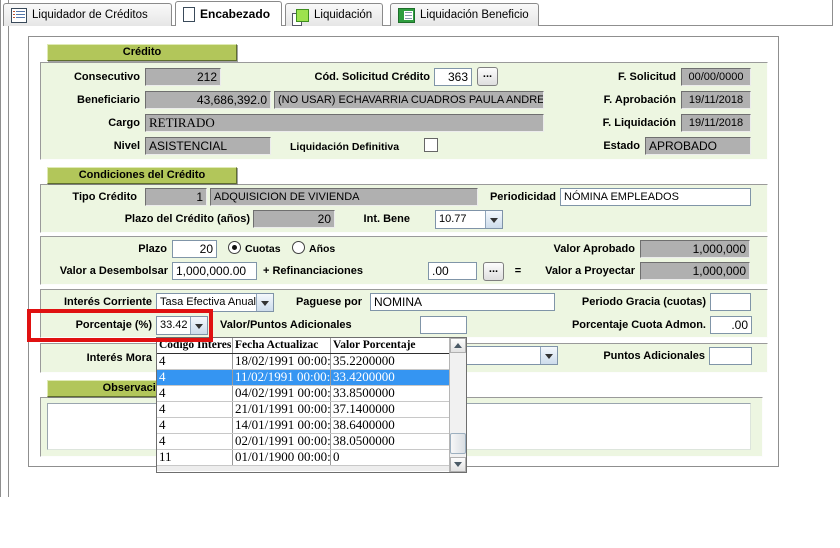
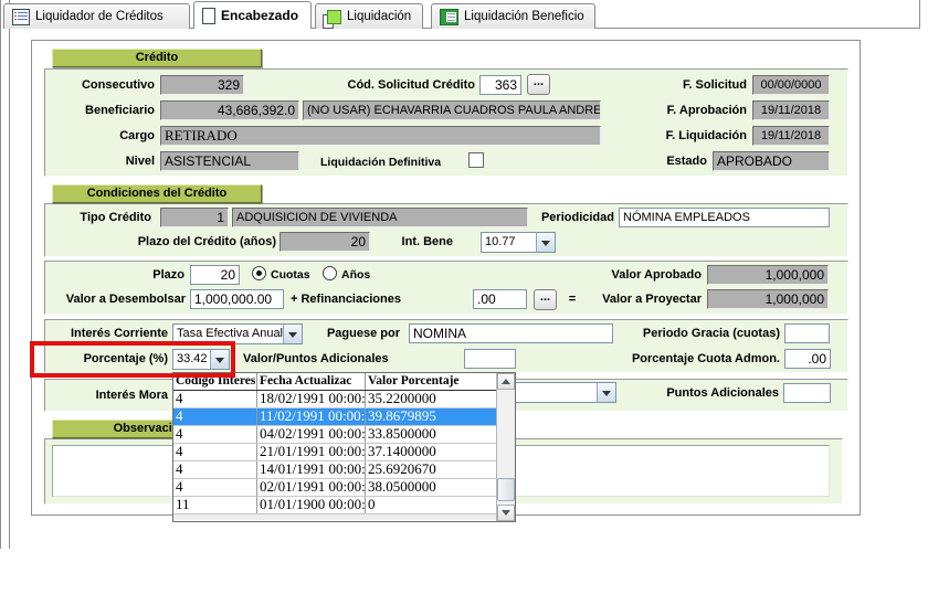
  Liquidador de Créditos
  Encabezado
  Liquidación
  Liquidación Beneficio
  Crédito
  Consecutivo
- 212
+ 329
  Cód. Solicitud Crédito
  363
  ...
  F. Solicitud
  00/00/0000
  Beneficiario
  43,686,392.0
  (NO USAR) ECHAVARRIA CUADROS PAULA ANDRE
  F. Aprobación
  19/11/2018
  Cargo
  RETIRADO
  F. Liquidación
  19/11/2018
  Nivel
  ASISTENCIAL
  Liquidación Definitiva
  Estado
  APROBADO
  Condiciones del Crédito
  Tipo Crédito
  1
  ADQUISICION DE VIVIENDA
  Periodicidad
  NÓMINA EMPLEADOS
  Plazo del Crédito (años)
  20
  Int. Bene
  10.77
  Plazo
  20
  Cuotas
  Años
  Valor Aprobado
  1,000,000
  Valor a Desembolsar
  1,000,000.00
  + Refinanciaciones
  .00
  ...
  =
  Valor a Proyectar
  1,000,000
  Interés Corriente
  Tasa Efectiva Anual
  Paguese por
  NOMINA
  Periodo Gracia (cuotas)
  Porcentaje (%)
  33.42
  Valor/Puntos Adicionales
  Porcentaje Cuota Admon.
  .00
  Interés Mora
  Puntos Adicionales
  Codigo Interes
  Fecha Actualizac
  Valor Porcentaje
  4
  18/02/1991 00:00:
  35.2200000
  4
  11/02/1991 00:00:
- 33.4200000
+ 39.8679895
  4
  04/02/1991 00:00:
  33.8500000
  4
  21/01/1991 00:00:
  37.1400000
  4
  14/01/1991 00:00:
- 38.6400000
+ 25.6920670
  4
  02/01/1991 00:00:
  38.0500000
  11
  01/01/1900 00:00:
  0
